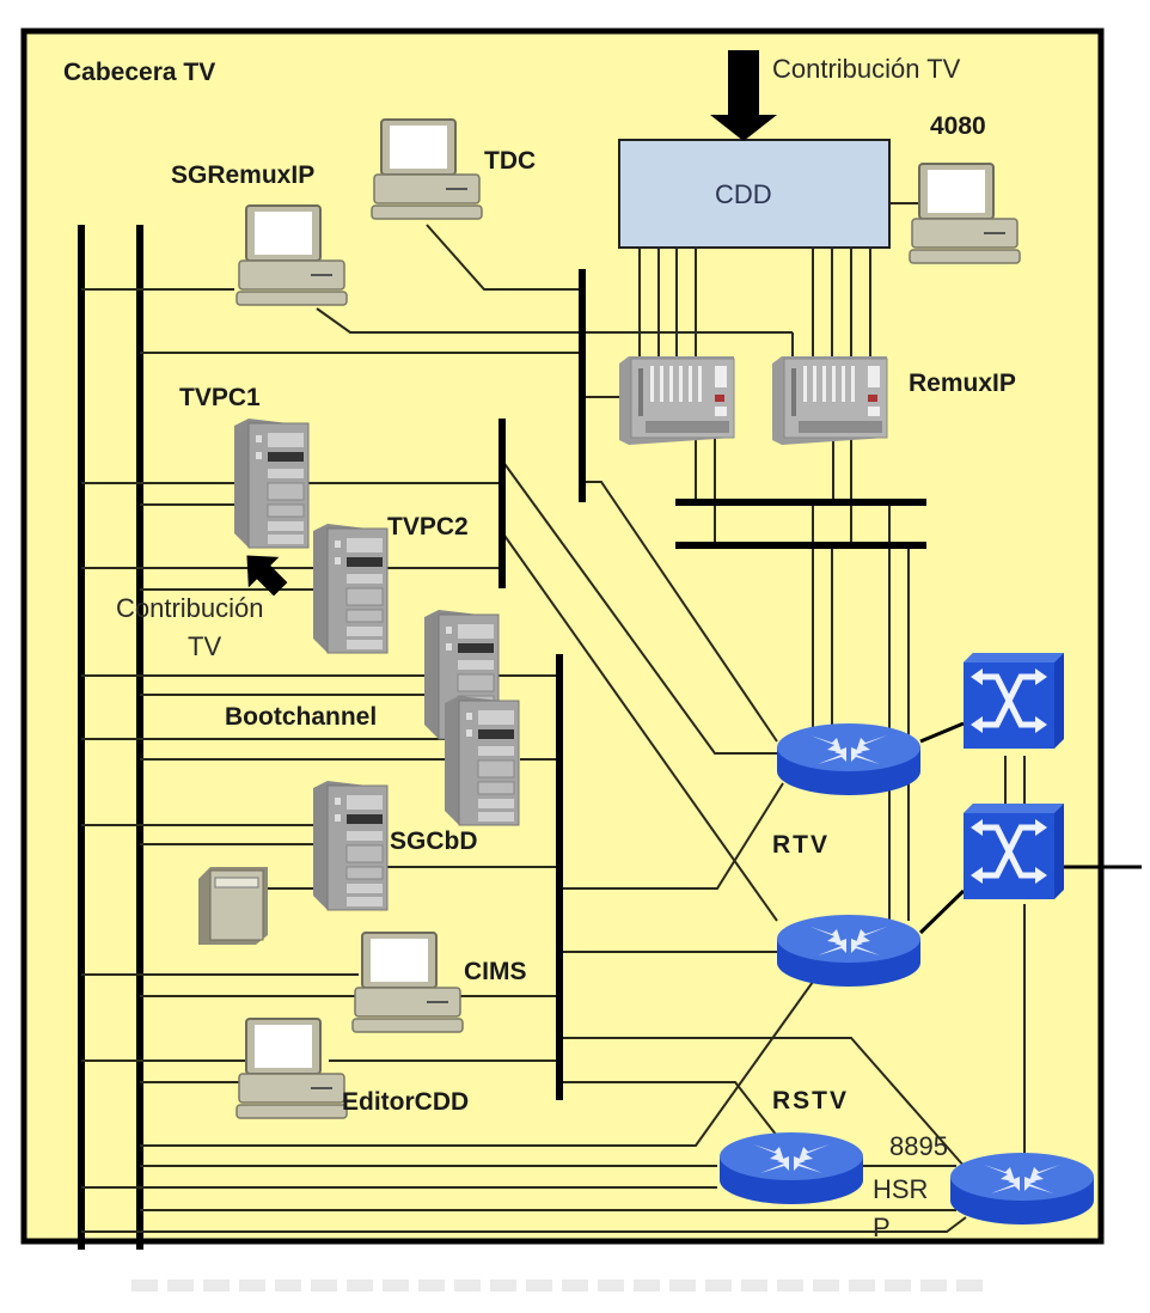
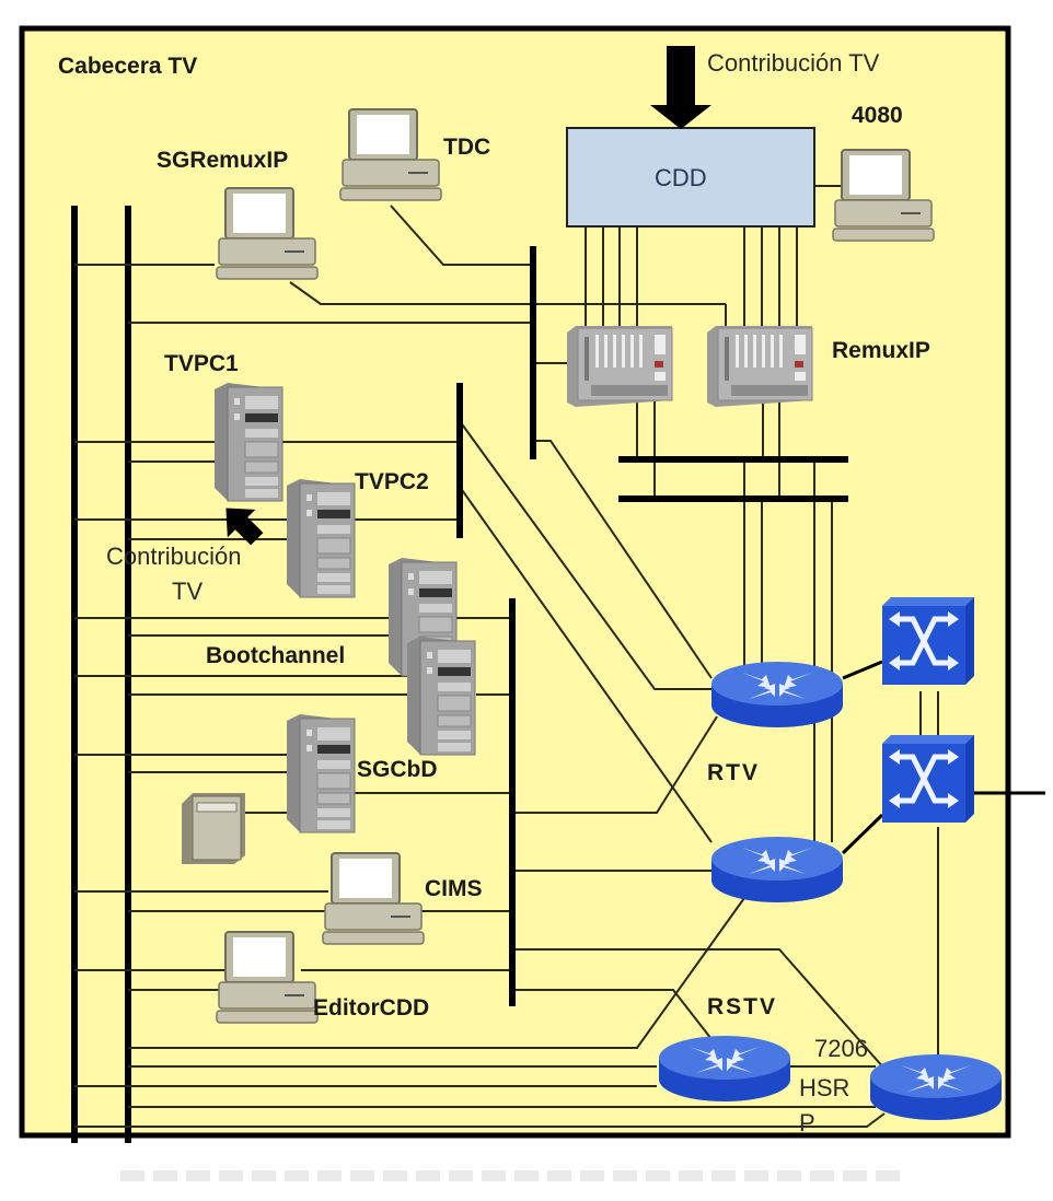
  Cabecera TV
  Contribución TV
  4080
  CDD
  TDC
  SGRemuxIP
  RemuxIP
  TVPC1
  TVPC2
  Contribución
  TV
  Bootchannel
  SGCbD
  CIMS
  EditorCDD
  RTV
  RSTV
- 8895
+ 7206
  HSR
  P
